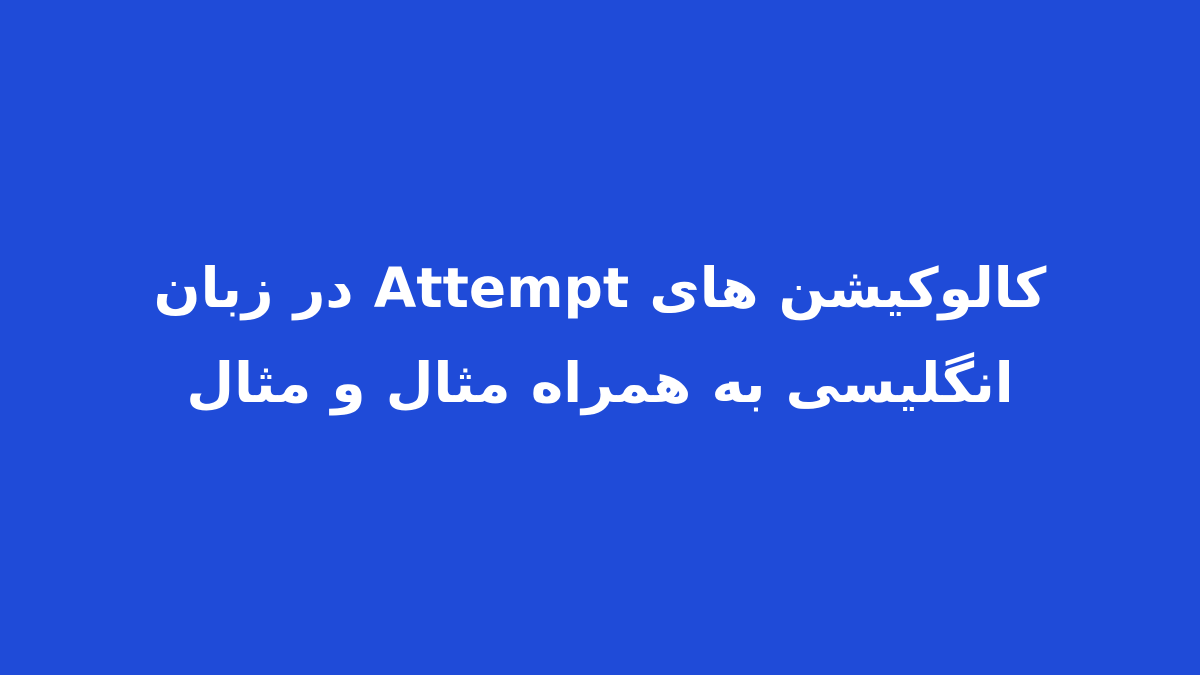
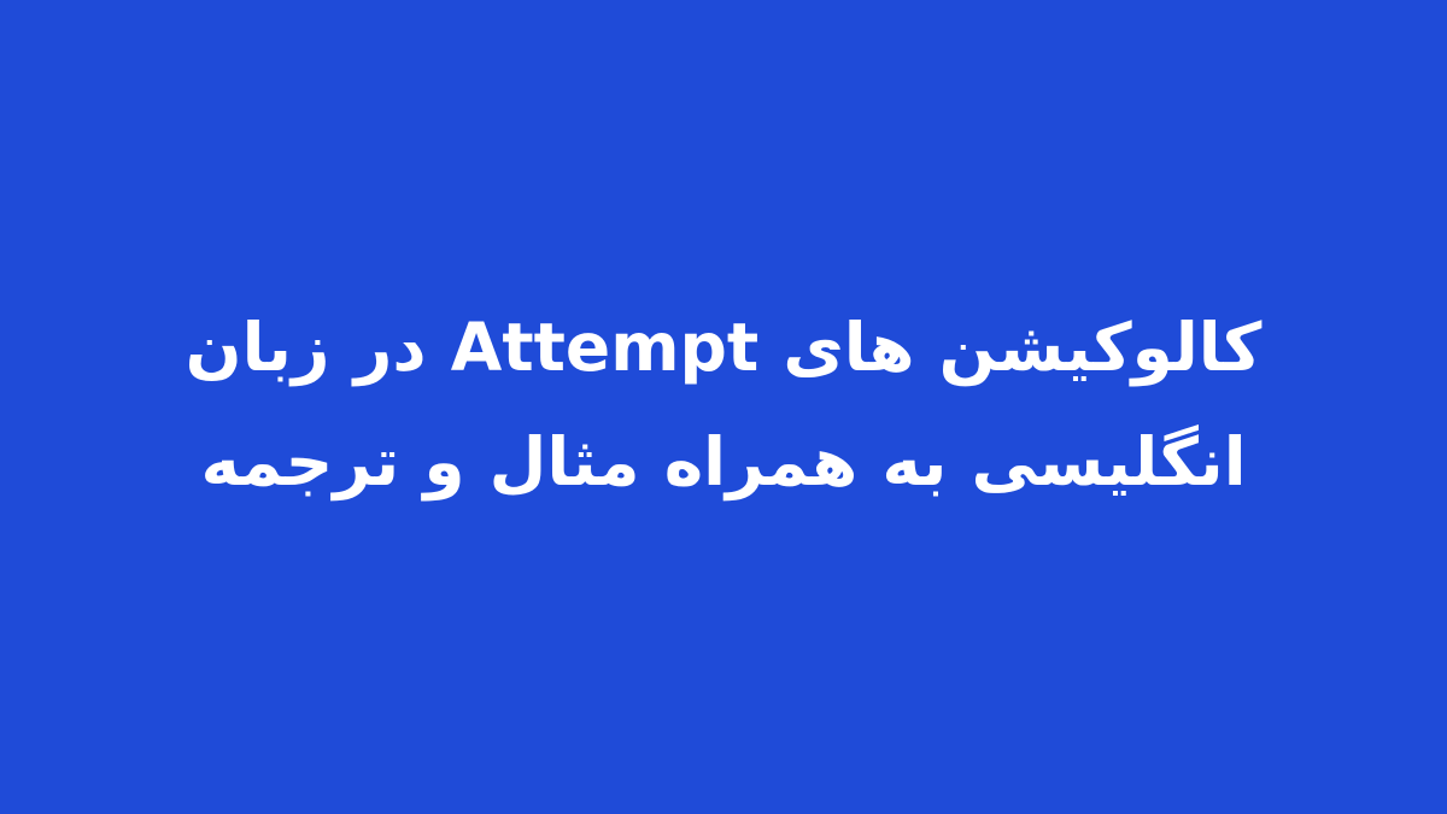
- کالوکیشن های Attempt در زبان انگلیسی به همراه مثال و مثال
+ کالوکیشن های Attempt در زبان انگلیسی به همراه مثال و ترجمه
